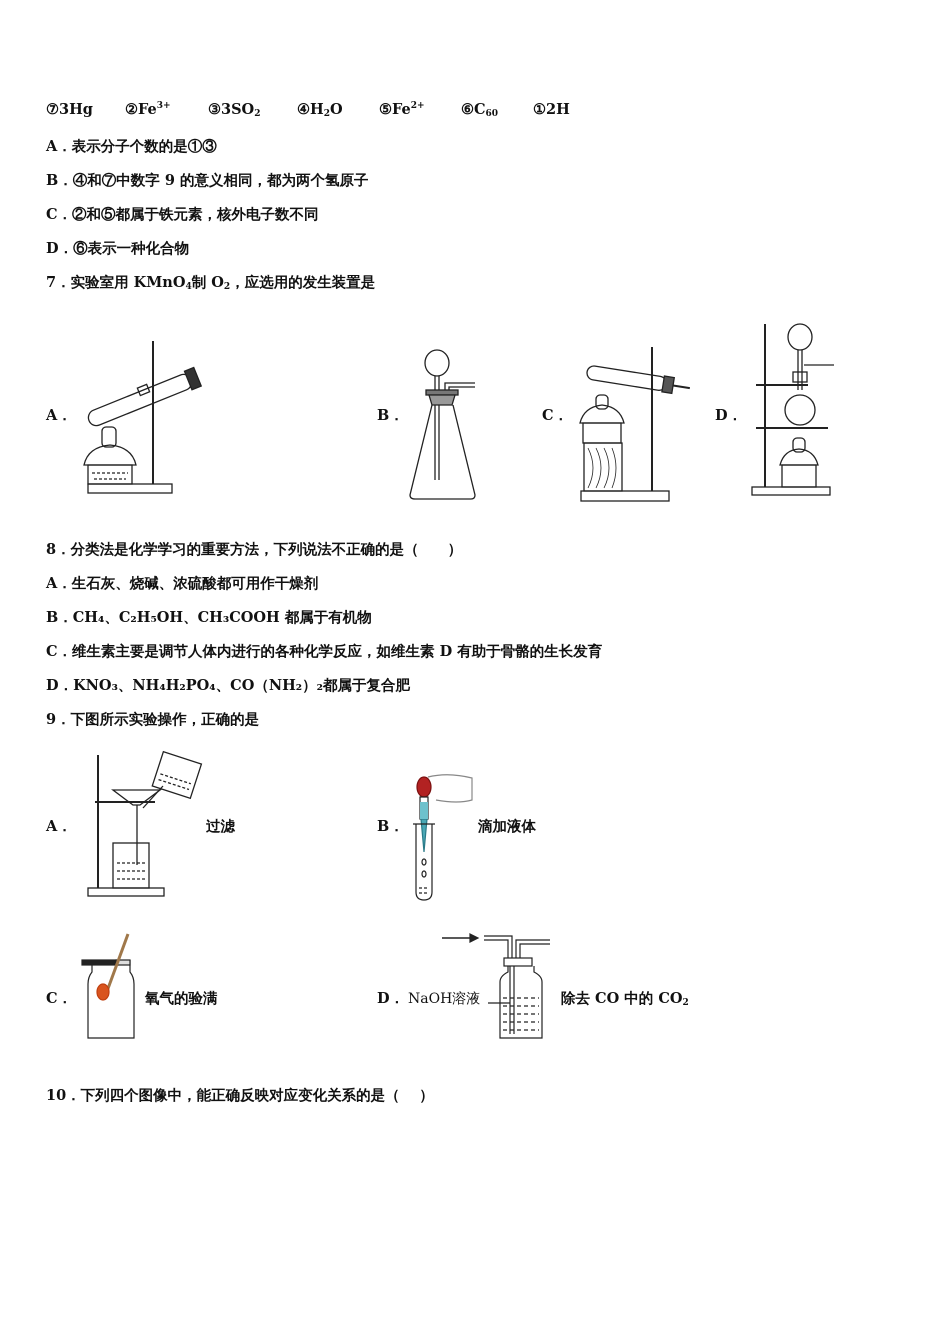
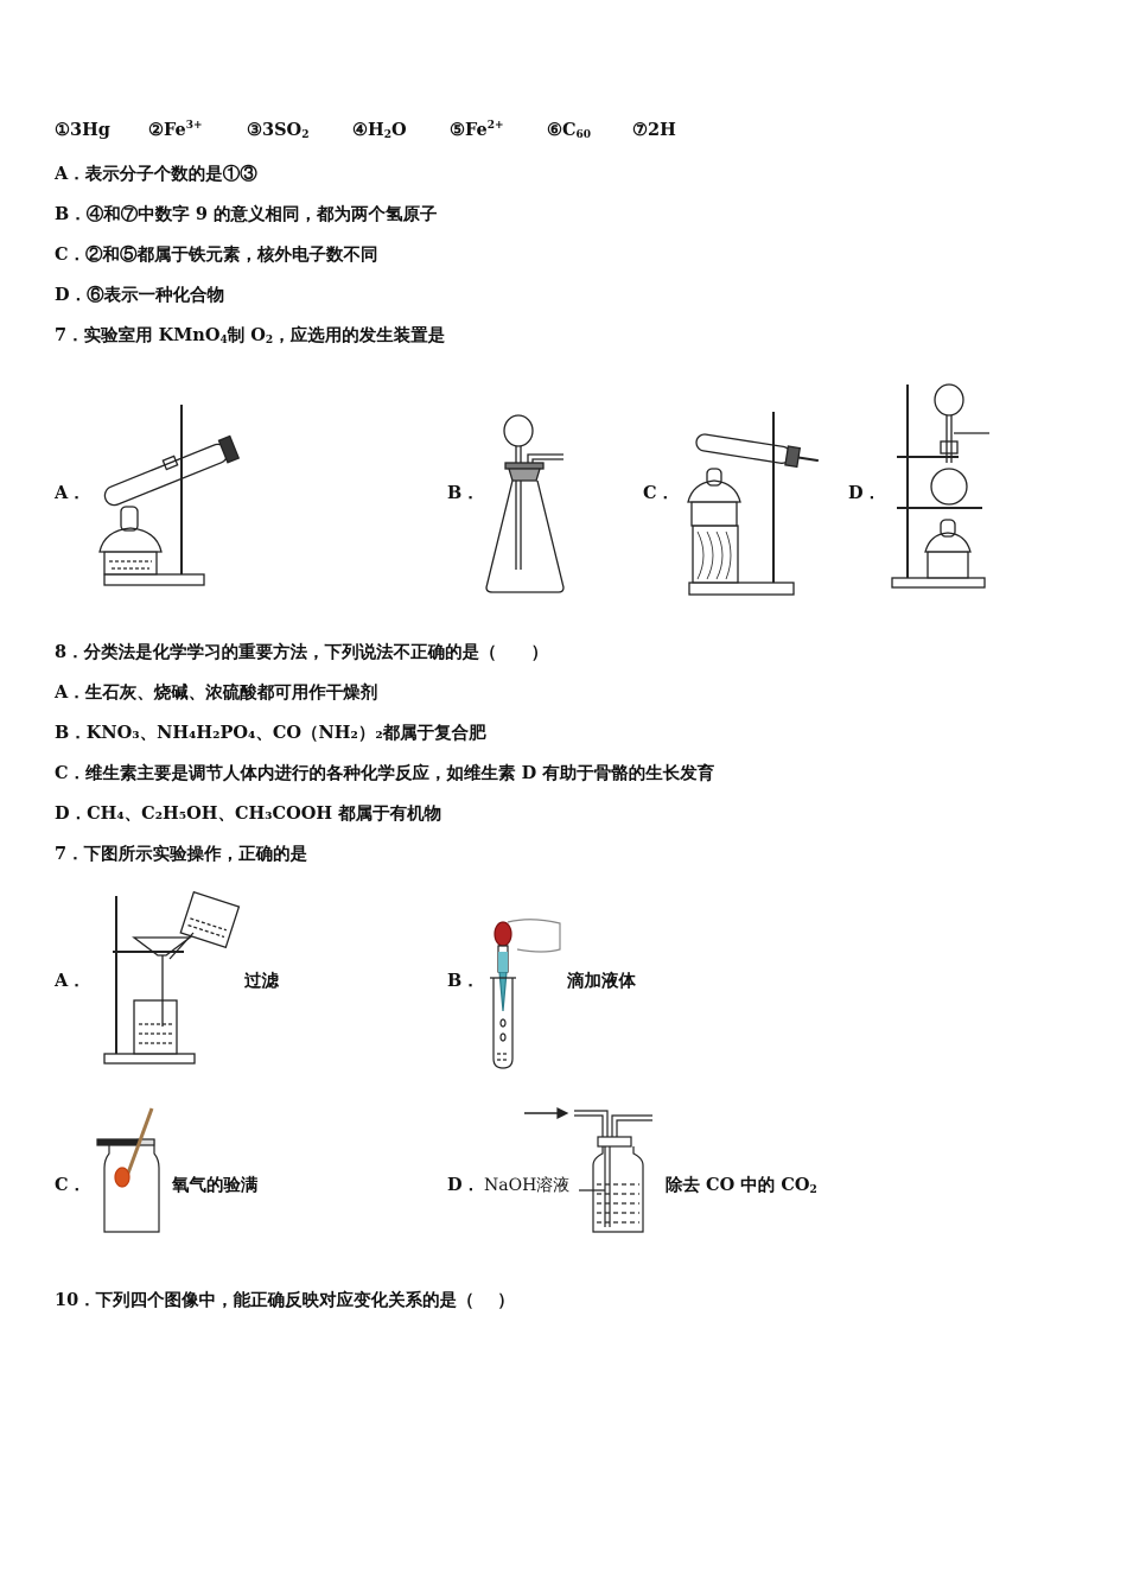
- ⑦3Hg
+ ①3Hg
  ②Fe3+
  ③3SO2
  ④H2O
  ⑤Fe2+
  ⑥C60
- ①2H
+ ⑦2H
  A．表示分子个数的是①③
  B．④和⑦中数字 9 的意义相同，都为两个氢原子
  C．②和⑤都属于铁元素，核外电子数不同
  D．⑥表示一种化合物
  7．实验室用 KMnO4制 O2，应选用的发生装置是
  A．
  B．
  C．
  D．
  8．分类法是化学学习的重要方法，下列说法不正确的是（ ）
  A．生石灰、烧碱、浓硫酸都可用作干燥剂
- B．CH₄、C₂H₅OH、CH₃COOH 都属于有机物
+ B．KNO₃、NH₄H₂PO₄、CO（NH₂）₂都属于复合肥
  C．维生素主要是调节人体内进行的各种化学反应，如维生素 D 有助于骨骼的生长发育
- D．KNO₃、NH₄H₂PO₄、CO（NH₂）₂都属于复合肥
+ D．CH₄、C₂H₅OH、CH₃COOH 都属于有机物
- 9．下图所示实验操作，正确的是
+ 7．下图所示实验操作，正确的是
  A．
  过滤
  B．
  滴加液体
  C．
  氧气的验满
  D．
  NaOH溶液
  除去 CO 中的 CO2
  10．下列四个图像中，能正确反映对应变化关系的是（ ）
